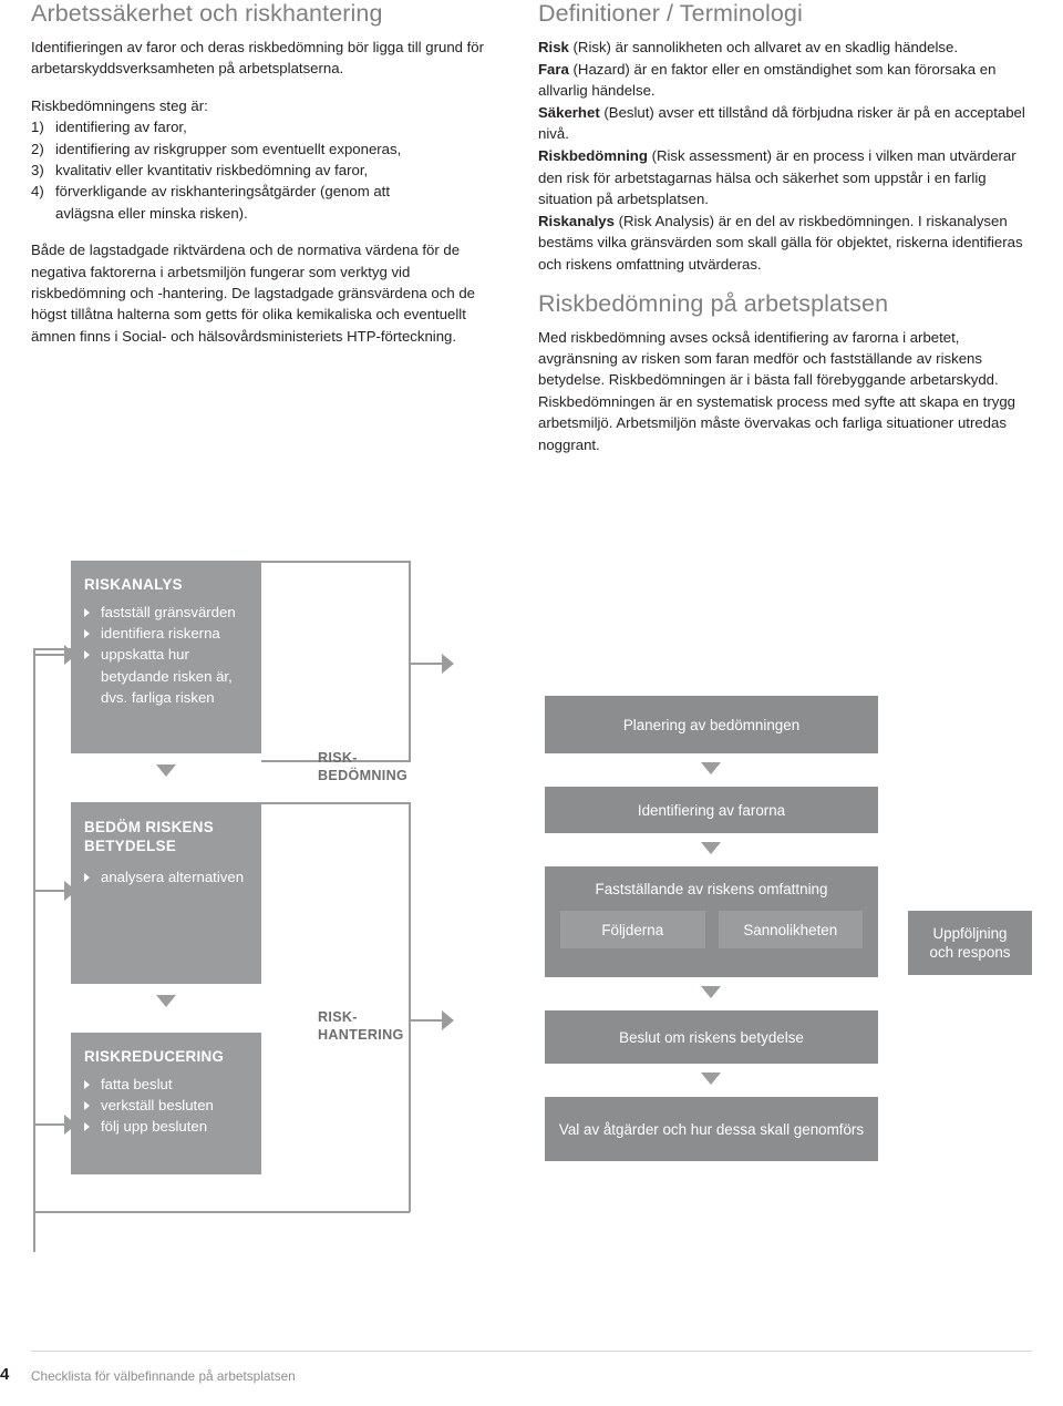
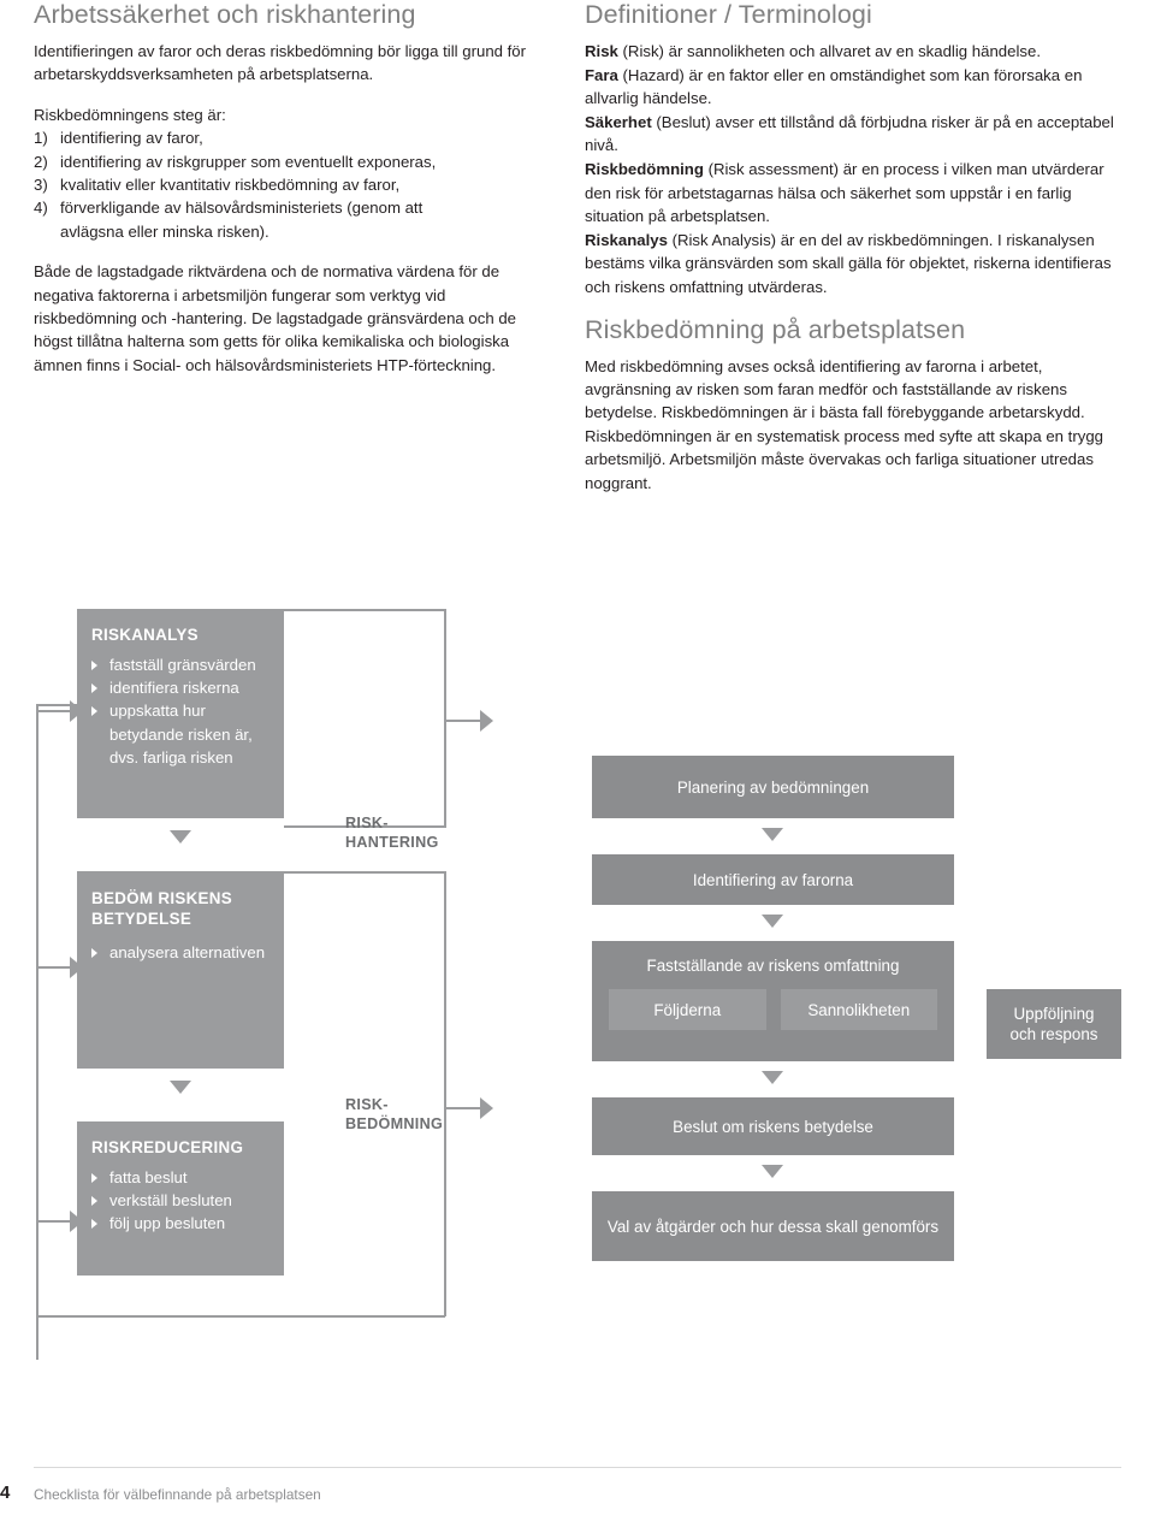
  Arbetssäkerhet och riskhantering
  Identifieringen av faror och deras riskbedömning bör ligga till grund för arbetarskyddsverksamheten på arbetsplatserna.
  Riskbedömningens steg är:
  1)
  identifiering av faror,
  2)
  identifiering av riskgrupper som eventuellt exponeras,
  3)
  kvalitativ eller kvantitativ riskbedömning av faror,
  4)
- förverkligande av riskhanteringsåtgärder (genom att
+ förverkligande av hälsovårdsministeriets (genom att
  avlägsna eller minska risken).
- Både de lagstadgade riktvärdena och de normativa värdena för de negativa faktorerna i arbetsmiljön fungerar som verktyg vid riskbedömning och -hantering. De lagstadgade gränsvärdena och de högst tillåtna halterna som getts för olika kemikaliska och eventuellt ämnen finns i Social- och hälsovårdsministeriets HTP-förteckning.
+ Både de lagstadgade riktvärdena och de normativa värdena för de negativa faktorerna i arbetsmiljön fungerar som verktyg vid riskbedömning och -hantering. De lagstadgade gränsvärdena och de högst tillåtna halterna som getts för olika kemikaliska och biologiska ämnen finns i Social- och hälsovårdsministeriets HTP-förteckning.
  Definitioner / Terminologi
  Risk (Risk) är sannolikheten och allvaret av en skadlig händelse.
  Fara (Hazard) är en faktor eller en omständighet som kan förorsaka en allvarlig händelse.
  Säkerhet (Beslut) avser ett tillstånd då förbjudna risker är på en acceptabel nivå.
  Riskbedömning (Risk assessment) är en process i vilken man utvärderar den risk för arbetstagarnas hälsa och säkerhet som uppstår i en farlig situation på arbetsplatsen.
  Riskanalys (Risk Analysis) är en del av riskbedömningen. I riskanalysen bestäms vilka gränsvärden som skall gälla för objektet, riskerna identifieras och riskens omfattning utvärderas.
  Riskbedömning på arbetsplatsen
  Med riskbedömning avses också identifiering av farorna i arbetet, avgränsning av risken som faran medför och fastställande av riskens betydelse. Riskbedömningen är i bästa fall förebyggande arbetarskydd. Riskbedömningen är en systematisk process med syfte att skapa en trygg arbetsmiljö. Arbetsmiljön måste övervakas och farliga situationer utredas noggrant.
  RISKANALYS
  fastställ gränsvärden
  identifiera riskerna
  uppskatta hur betydande risken är, dvs. farliga risken
  BEDÖM RISKENS BETYDELSE
  analysera alternativen
  RISKREDUCERING
  fatta beslut
  verkställ besluten
  följ upp besluten
  RISK-
- BEDÖMNING
+ HANTERING
  RISK-
- HANTERING
+ BEDÖMNING
  Planering av bedömningen
  Identifiering av farorna
  Fastställande av riskens omfattning
  Följderna
  Sannolikheten
  Beslut om riskens betydelse
  Val av åtgärder och hur dessa skall genomförs
  Uppföljning
  och respons
  4
  Checklista för välbefinnande på arbetsplatsen
